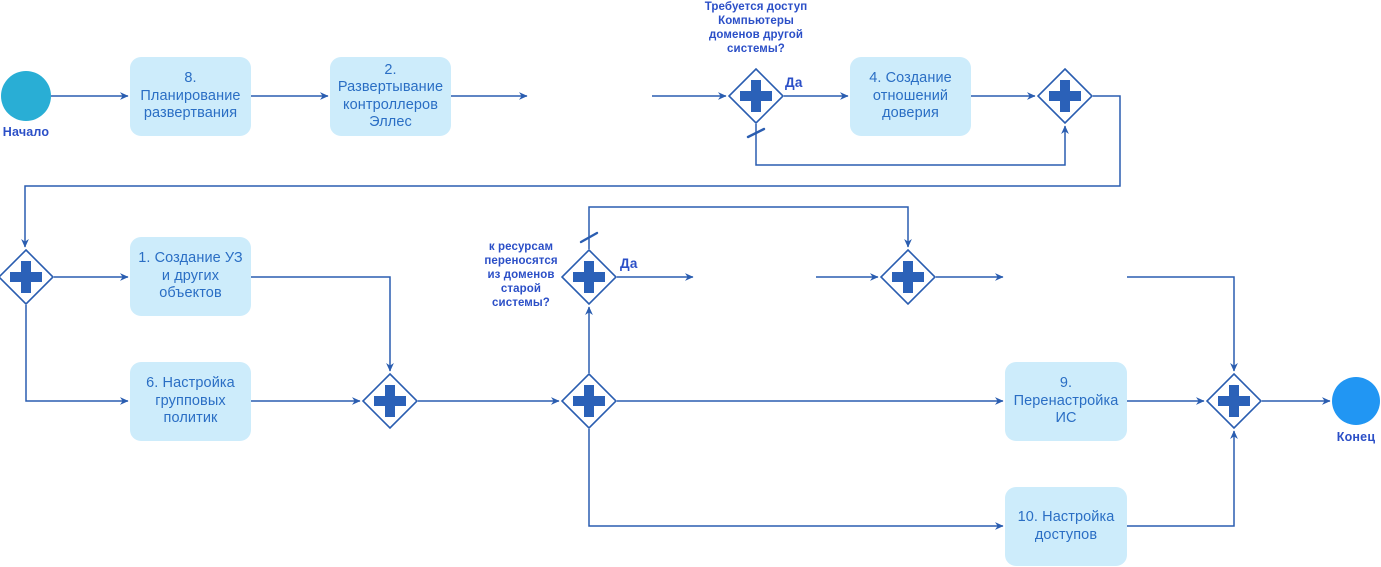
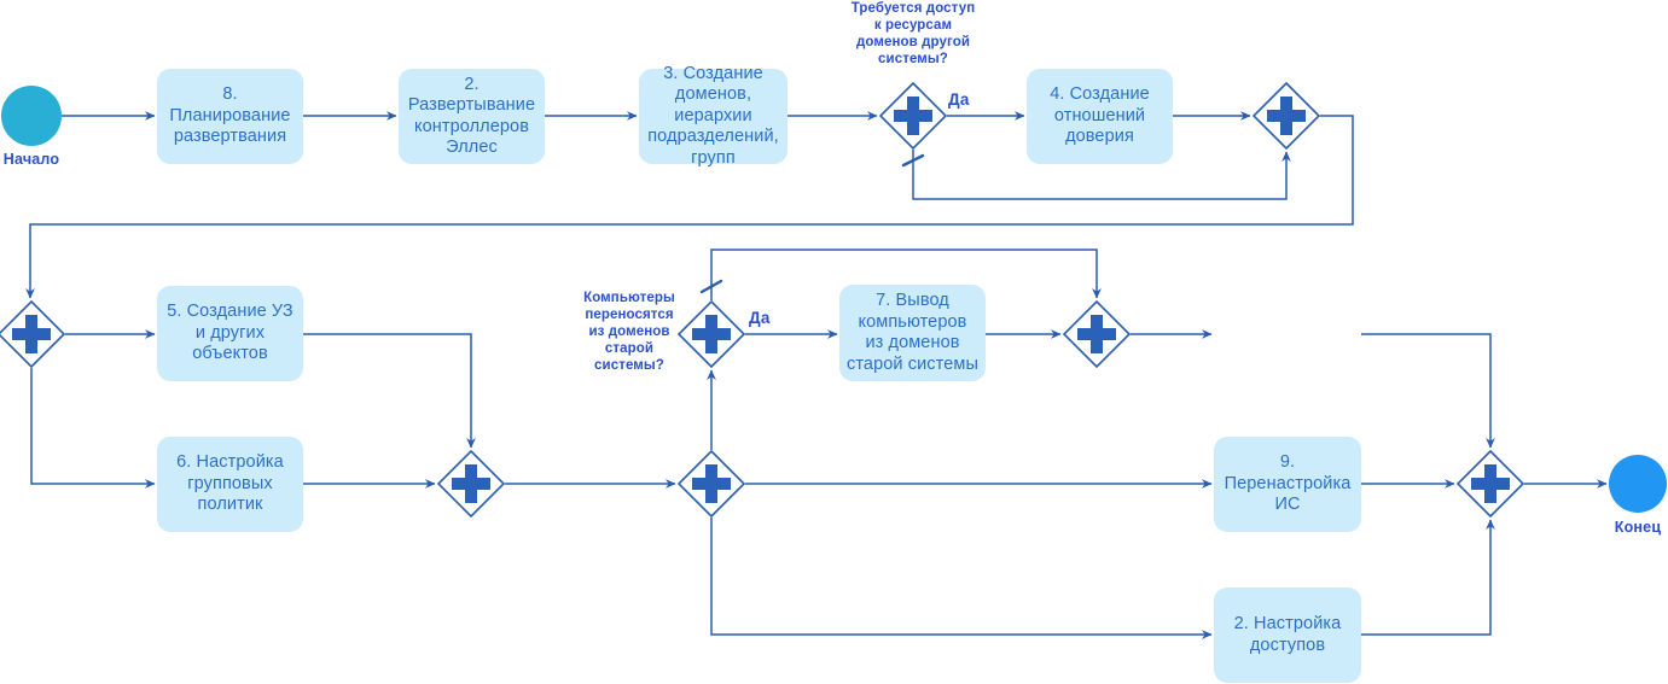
  Начало
  Конец
  8. Планирование развертвания
  2. Развертывание контроллеров Эллес
+ 3. Создание доменов, иерархии подразделений, групп
  4. Создание отношений доверия
- 1. Создание УЗ и других объектов
+ 5. Создание УЗ и других объектов
  6. Настройка групповых политик
+ 7. Вывод компьютеров из доменов старой системы
  9. Перенастройка ИС
- 10. Настройка доступов
+ 2. Настройка доступов
  Требуется доступ
- Компьютеры
+ к ресурсам
  доменов другой
  системы?
- к ресурсам
+ Компьютеры
  переносятся
  из доменов
  старой
  системы?
  Да
  Да
